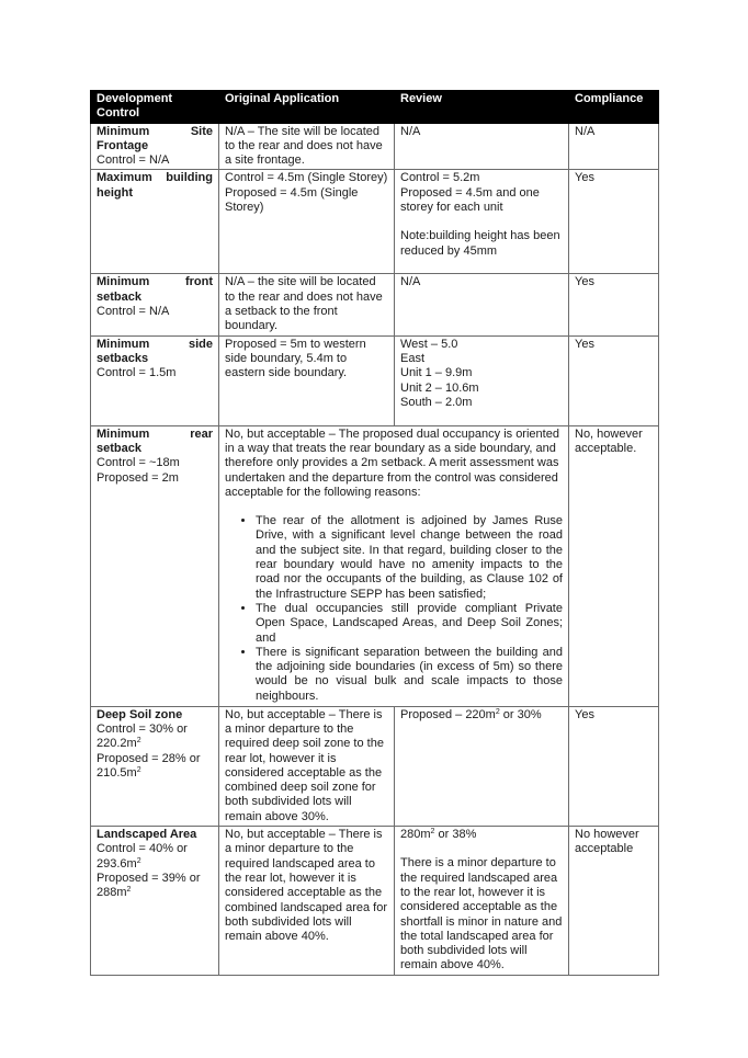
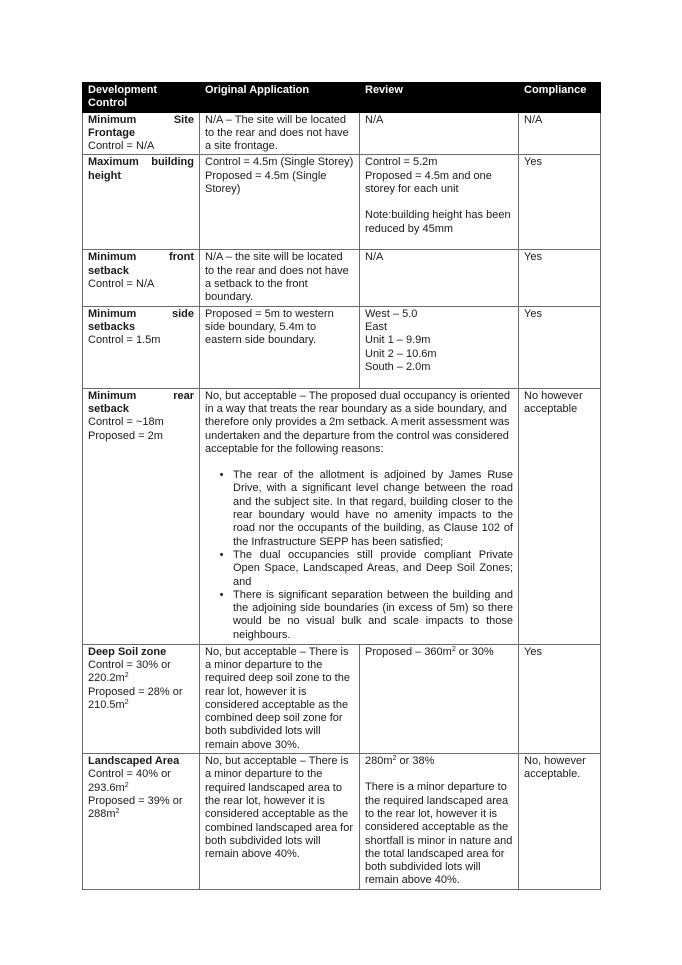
  Development Control	Original Application	Review	Compliance
  Minimum Site Frontage Control = N/A	N/A – The site will be located to the rear and does not have a site frontage.	N/A	N/A
  Maximum building height	Control = 4.5m (Single Storey) Proposed = 4.5m (Single Storey)	Control = 5.2m Proposed = 4.5m and one storey for each unit Note:building height has been reduced by 45mm	Yes
  Minimum front setback Control = N/A	N/A – the site will be located to the rear and does not have a setback to the front boundary.	N/A	Yes
  Minimum side setbacks Control = 1.5m	Proposed = 5m to western side boundary, 5.4m to eastern side boundary.	West – 5.0 East Unit 1 – 9.9m Unit 2 – 10.6m South – 2.0m	Yes
- Minimum rear setback Control = ~18m Proposed = 2m	No, but acceptable – The proposed dual occupancy is oriented in a way that treats the rear boundary as a side boundary, and therefore only provides a 2m setback. A merit assessment was undertaken and the departure from the control was considered acceptable for the following reasons: The rear of the allotment is adjoined by James Ruse Drive, with a significant level change between the road and the subject site. In that regard, building closer to the rear boundary would have no amenity impacts to the road nor the occupants of the building, as Clause 102 of the Infrastructure SEPP has been satisfied; The dual occupancies still provide compliant Private Open Space, Landscaped Areas, and Deep Soil Zones; and There is significant separation between the building and the adjoining side boundaries (in excess of 5m) so there would be no visual bulk and scale impacts to those neighbours.	No, however acceptable.
+ Minimum rear setback Control = ~18m Proposed = 2m	No, but acceptable – The proposed dual occupancy is oriented in a way that treats the rear boundary as a side boundary, and therefore only provides a 2m setback. A merit assessment was undertaken and the departure from the control was considered acceptable for the following reasons: The rear of the allotment is adjoined by James Ruse Drive, with a significant level change between the road and the subject site. In that regard, building closer to the rear boundary would have no amenity impacts to the road nor the occupants of the building, as Clause 102 of the Infrastructure SEPP has been satisfied; The dual occupancies still provide compliant Private Open Space, Landscaped Areas, and Deep Soil Zones; and There is significant separation between the building and the adjoining side boundaries (in excess of 5m) so there would be no visual bulk and scale impacts to those neighbours.	No however acceptable
- Deep Soil zone Control = 30% or 220.2m Proposed = 28% or 210.5m	No, but acceptable – There is a minor departure to the required deep soil zone to the rear lot, however it is considered acceptable as the combined deep soil zone for both subdivided lots will remain above 30%.	Proposed – 220m or 30%	Yes
+ Deep Soil zone Control = 30% or 220.2m Proposed = 28% or 210.5m	No, but acceptable – There is a minor departure to the required deep soil zone to the rear lot, however it is considered acceptable as the combined deep soil zone for both subdivided lots will remain above 30%.	Proposed – 360m or 30%	Yes
- Landscaped Area Control = 40% or 293.6m Proposed = 39% or 288m	No, but acceptable – There is a minor departure to the required landscaped area to the rear lot, however it is considered acceptable as the combined landscaped area for both subdivided lots will remain above 40%.	280m or 38% There is a minor departure to the required landscaped area to the rear lot, however it is considered acceptable as the shortfall is minor in nature and the total landscaped area for both subdivided lots will remain above 40%.	No however acceptable
+ Landscaped Area Control = 40% or 293.6m Proposed = 39% or 288m	No, but acceptable – There is a minor departure to the required landscaped area to the rear lot, however it is considered acceptable as the combined landscaped area for both subdivided lots will remain above 40%.	280m or 38% There is a minor departure to the required landscaped area to the rear lot, however it is considered acceptable as the shortfall is minor in nature and the total landscaped area for both subdivided lots will remain above 40%.	No, however acceptable.
